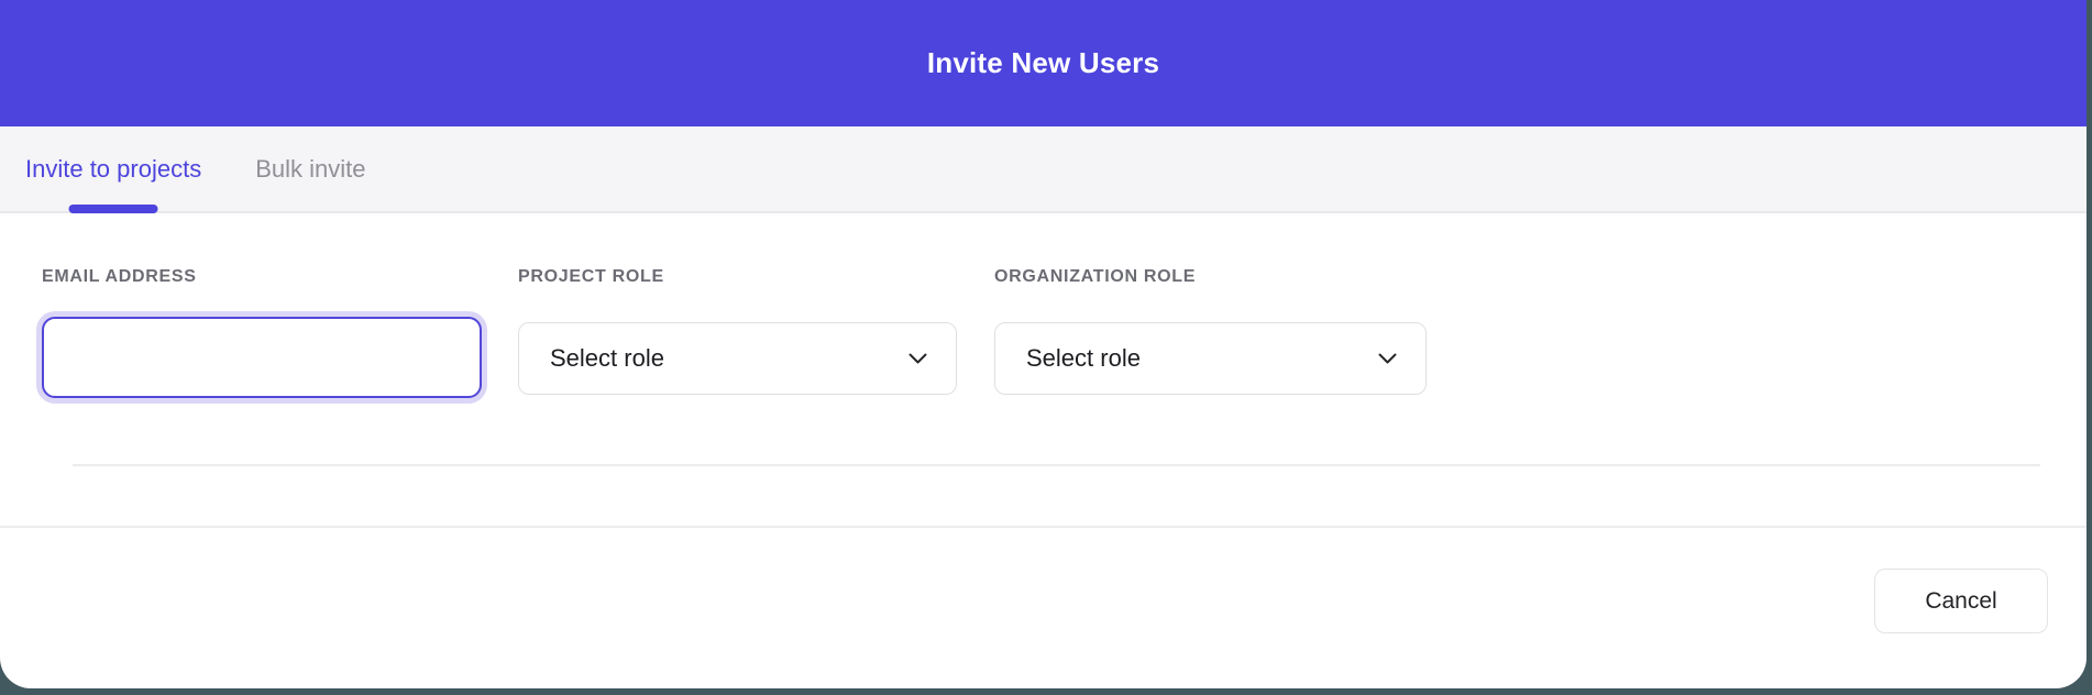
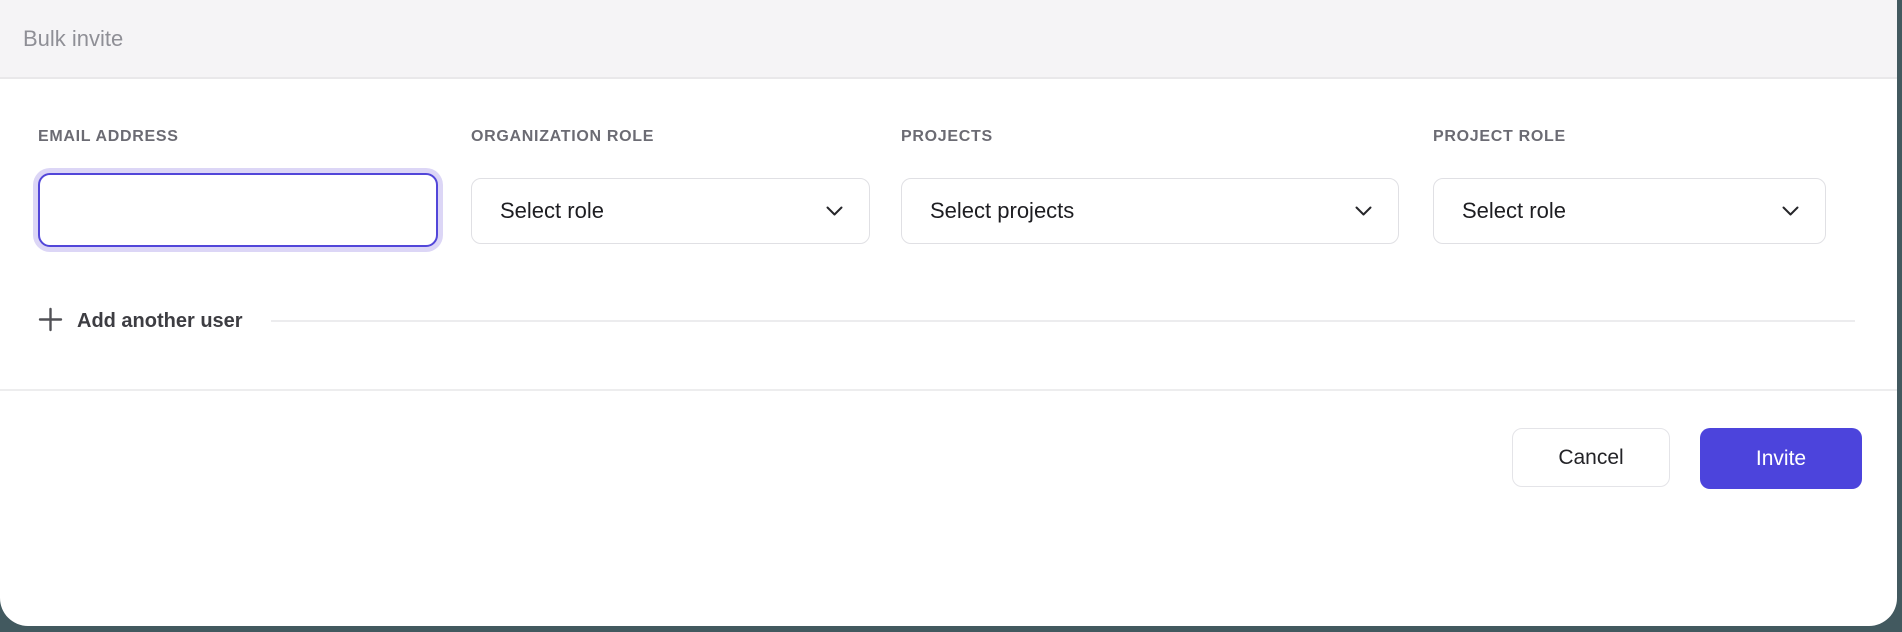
- Invite New Users
- Invite to projects
  Bulk invite
  EMAIL ADDRESS
- PROJECT ROLE
+ ORGANIZATION ROLE
  Select role
+ PROJECTS
+ Select projects
- ORGANIZATION ROLE
+ PROJECT ROLE
  Select role
+ Add another user
  Cancel
+ Invite
